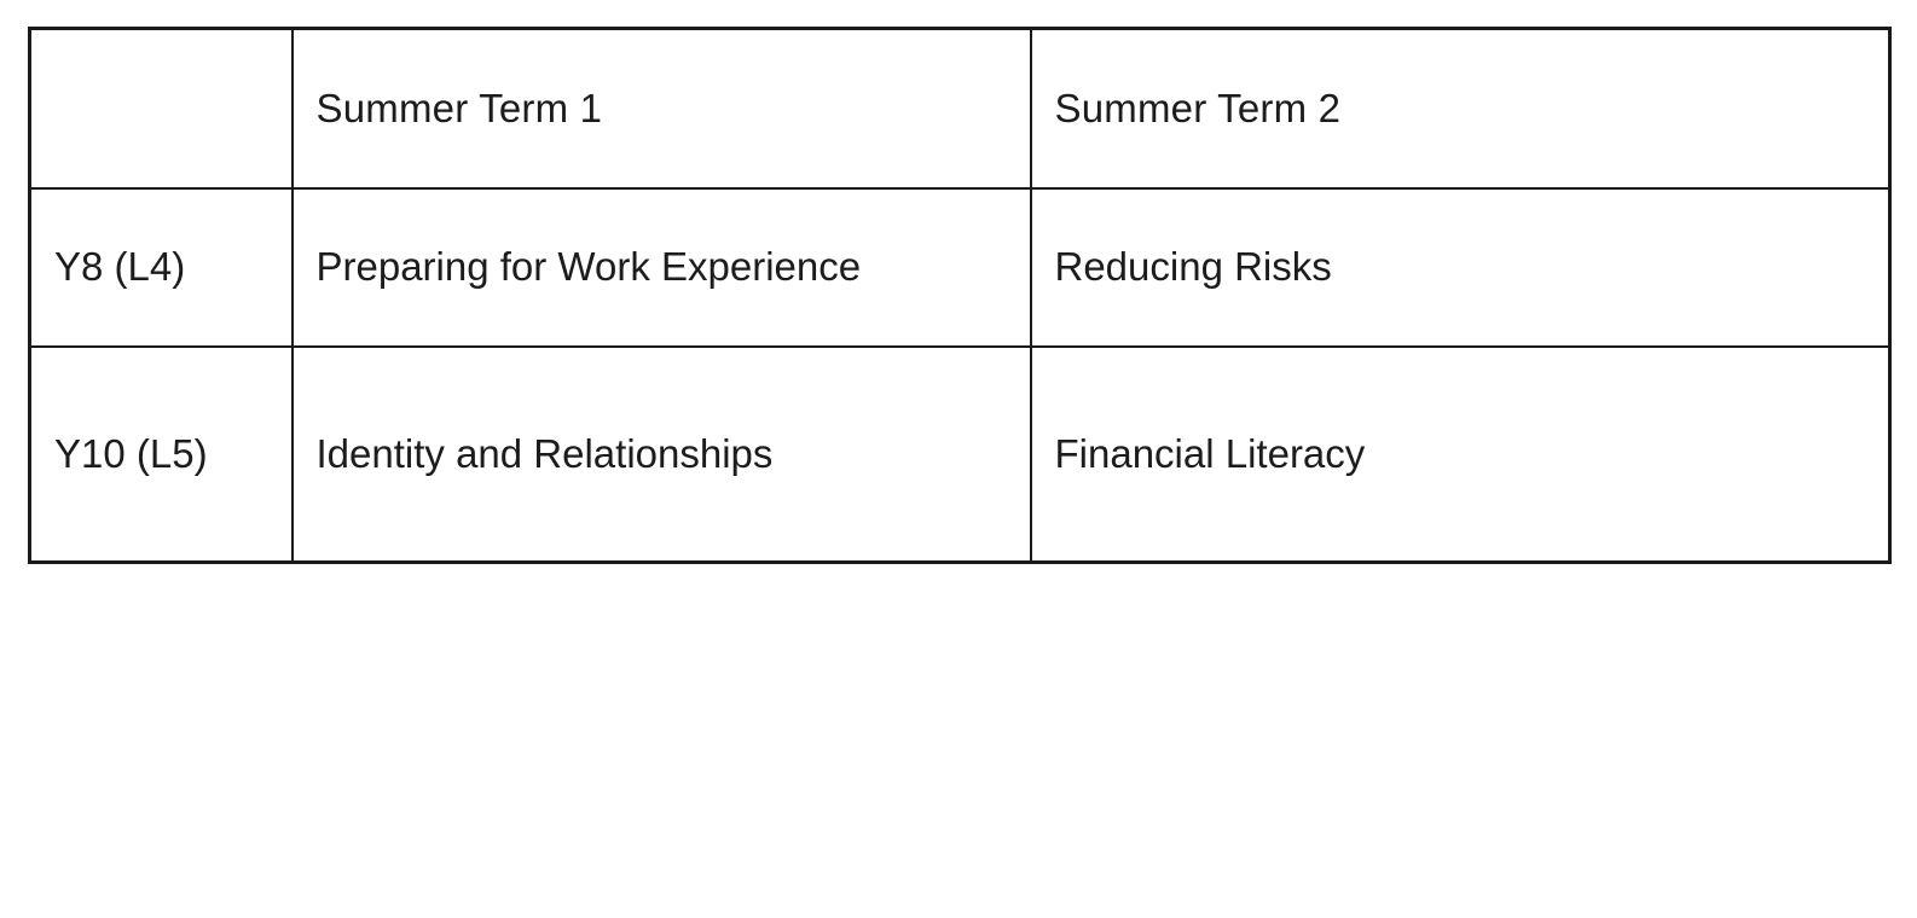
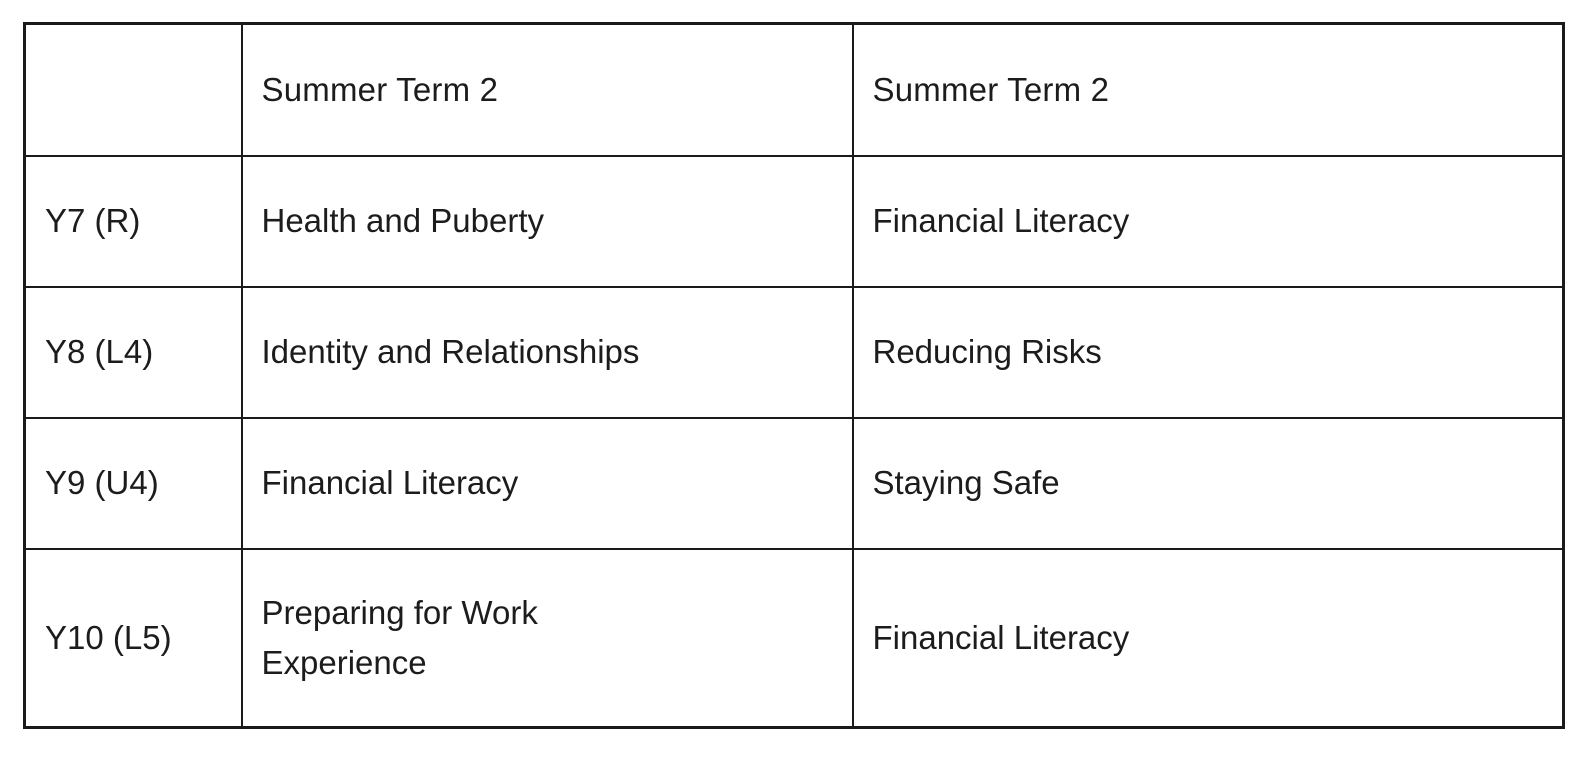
- 	Summer Term 1	Summer Term 2
+ 	Summer Term 2	Summer Term 2
+ Y7 (R)	Health and Puberty	Financial Literacy
- Y8 (L4)	Preparing for Work Experience	Reducing Risks
+ Y8 (L4)	Identity and Relationships	Reducing Risks
+ Y9 (U4)	Financial Literacy	Staying Safe
- Y10 (L5)	Identity and Relationships	Financial Literacy
+ Y10 (L5)	Preparing for Work Experience	Financial Literacy
